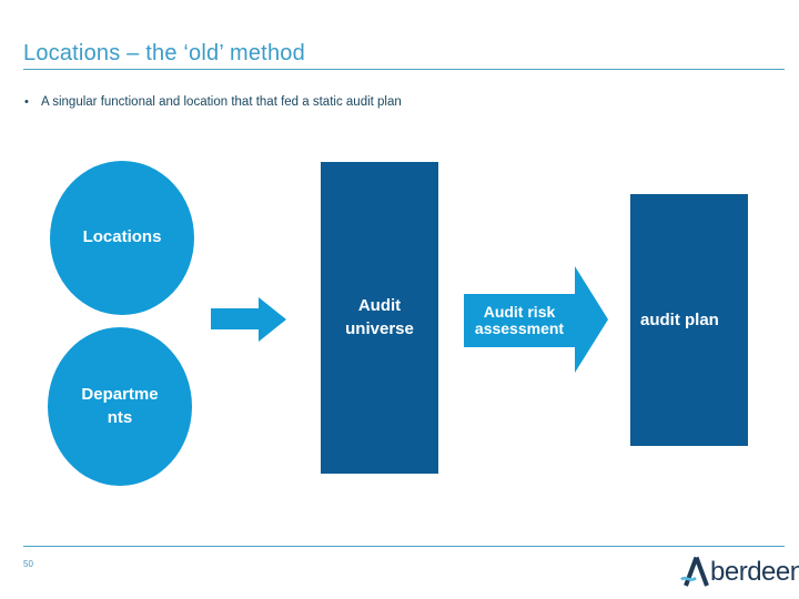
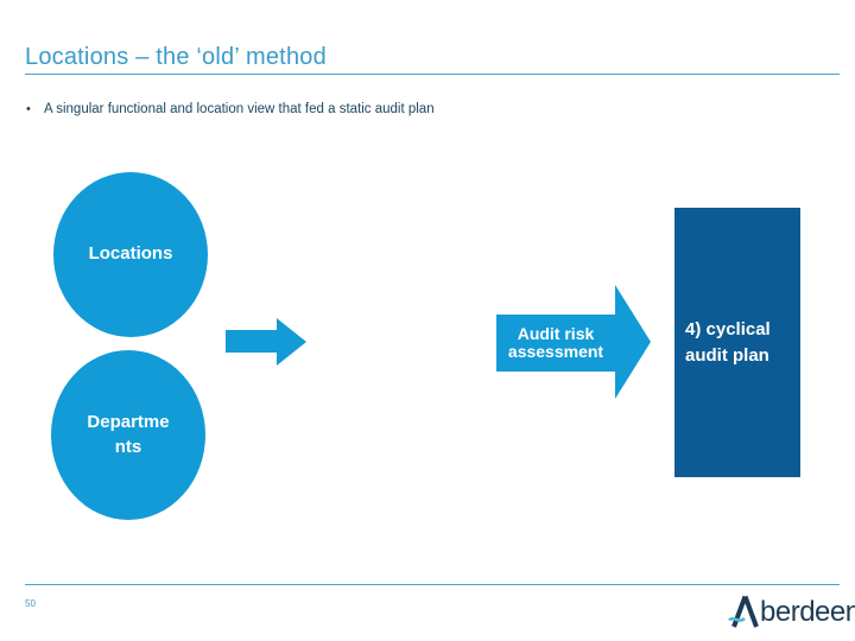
  Locations – the ‘old’ method
  •
- A singular functional and location that that fed a static audit plan
+ A singular functional and location view that fed a static audit plan
  Locations
  Departme
  nts
- Audit
- universe
  Audit risk
  assessment
+ 4) cyclical
  audit plan
  50
  berdeen
